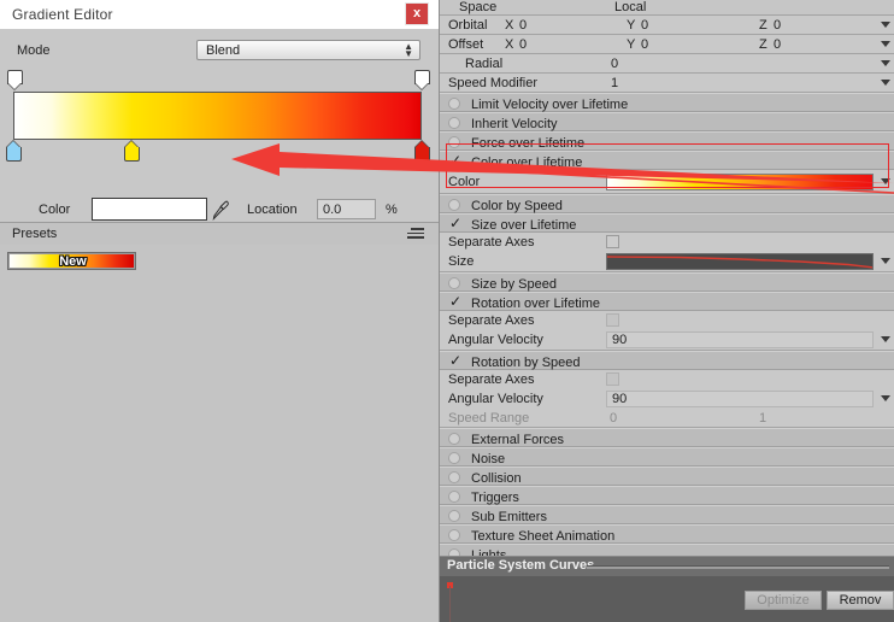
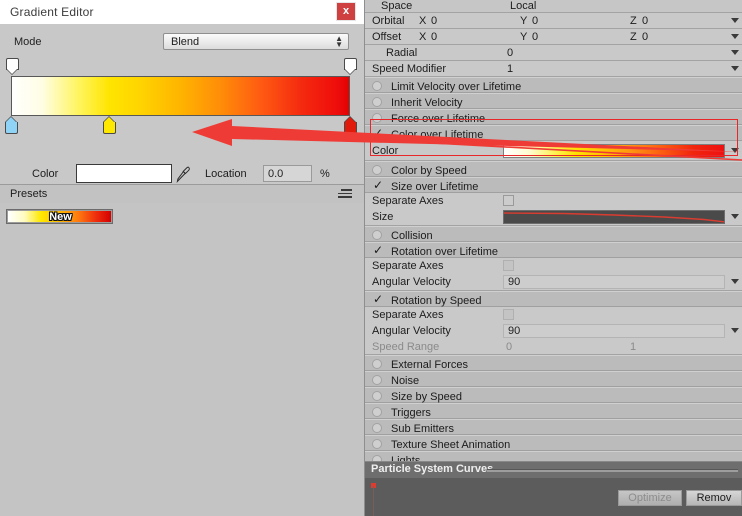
  Gradient Editor
  x
  Mode
  Blend
  ▲
  ▼
  Color
  Location
  0.0
  %
  Presets
  New
  Space
  Local
  Orbital
  X
  0
  Y
  0
  Z
  0
  Offset
  X
  0
  Y
  0
  Z
  0
  Radial
  0
  Speed Modifier
  1
  Limit Velocity over Lifetime
  Inherit Velocity
  Force over Lifetime
  ✓
  or over Lifetime
  Color
  Color by Speed
  ✓
  Size over Lifetime
  Separate Axes
  Size
- Size by Speed
+ Collision
  ✓
  Rotation over Lifetime
  Separate Axes
  Angular Velocity
  90
  ✓
  Rotation by Speed
  Separate Axes
  Angular Velocity
  90
  Speed Range
  0
  1
  External Forces
  Noise
- Collision
+ Size by Speed
  Triggers
  Sub Emitters
  Texture Sheet Animation
  Particle System Curve
  Optimize
  Remov
